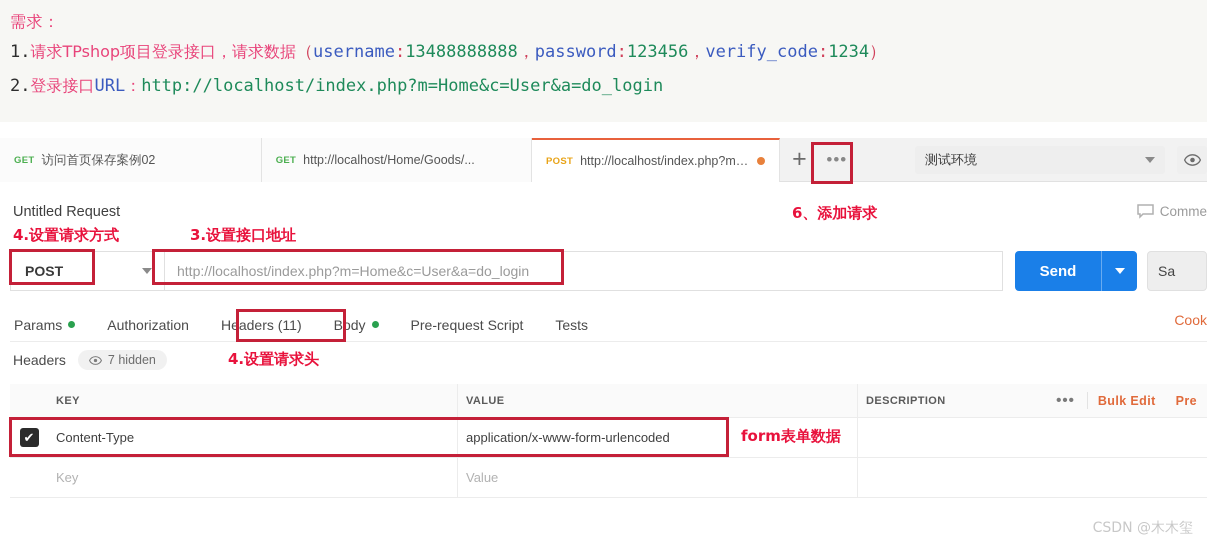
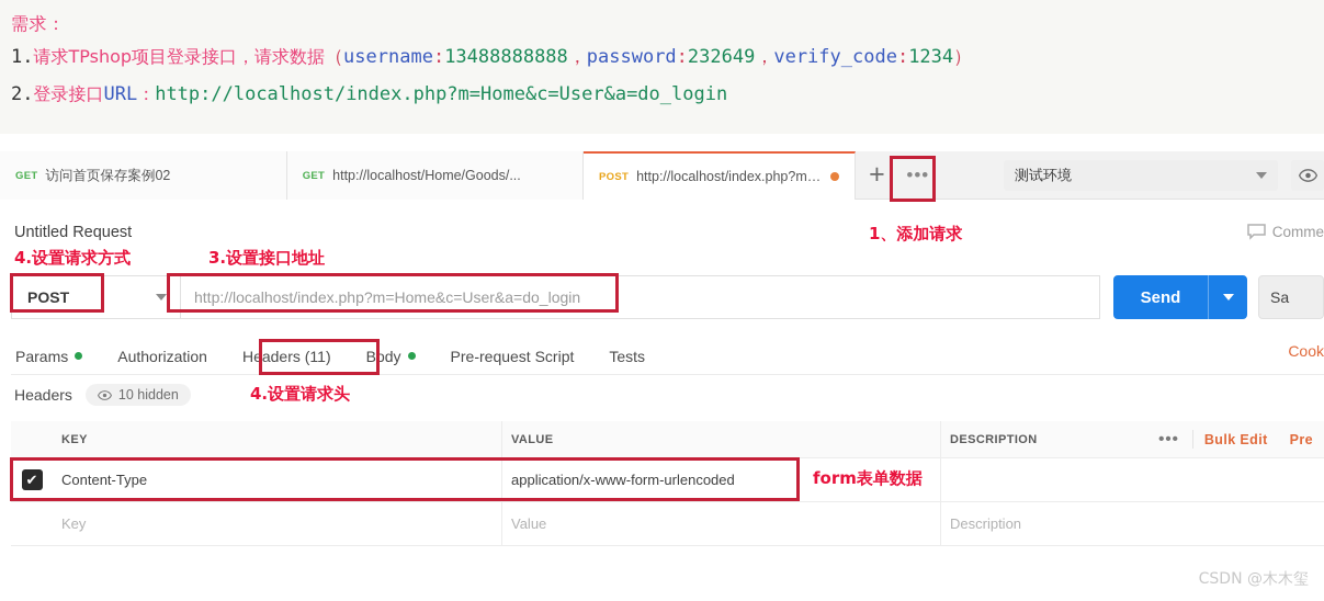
  需求：
- 1.请求TPshop项目登录接口，请求数据（username:13488888888，password:123456，verify_code:1234）
+ 1.请求TPshop项目登录接口，请求数据（username:13488888888，password:232649，verify_code:1234）
  2.登录接口URL：http://localhost/index.php?m=Home&c=User&a=do_login
  GET
  访问首页保存案例02
  GET
  http://localhost/Home/Goods/...
  POST
  http://localhost/index.php?m=..
  +
  •••
  测试环境
  Untitled Request
  Comme
- 6、添加请求
+ 1、添加请求
  4.设置请求方式
  3.设置接口地址
  POST
  http://localhost/index.php?m=Home&c=User&a=do_login
  Send
  Sa
  Params
  Authorization
  Headers (11)
  Body
  Pre-request Script
  Tests
  Cook
  Headers
- 7 hidden
+ 10 hidden
  4.设置请求头
  KEY
  VALUE
  DESCRIPTION
  •••
  Bulk Edit
  Pre
  ✔
  Content-Type
  application/x-www-form-urlencoded
  Key
  Value
+ Description
  form表单数据
  CSDN @木木玺
